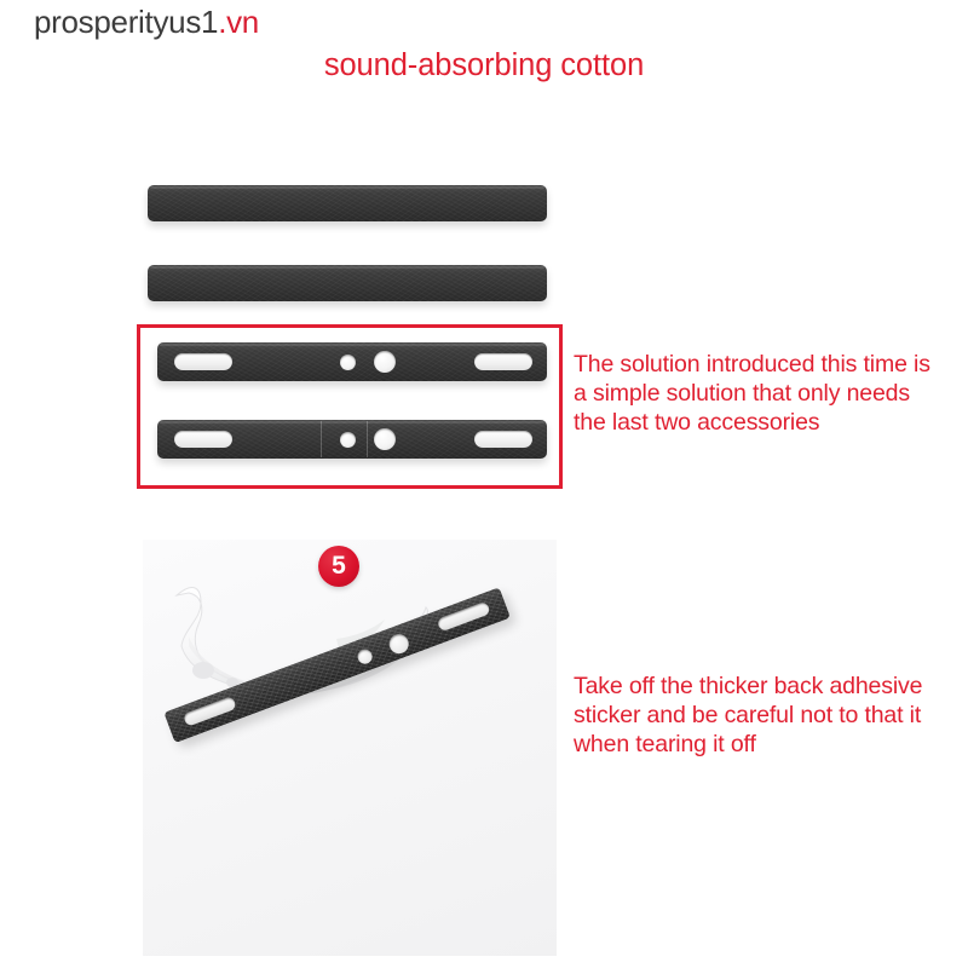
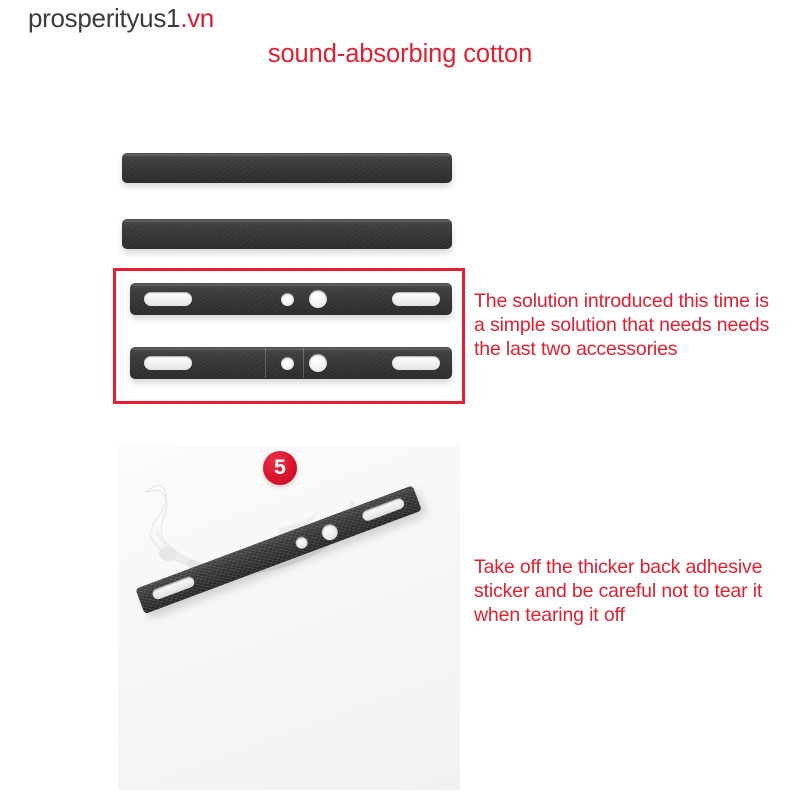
  prosperityus1.vn
  sound-absorbing cotton
- The solution introduced this time is a simple solution that only needs the last two accessories
+ The solution introduced this time is a simple solution that needs needs the last two accessories
  5
- Take off the thicker back adhesive sticker and be careful not to that it when tearing it off
+ Take off the thicker back adhesive sticker and be careful not to tear it when tearing it off
